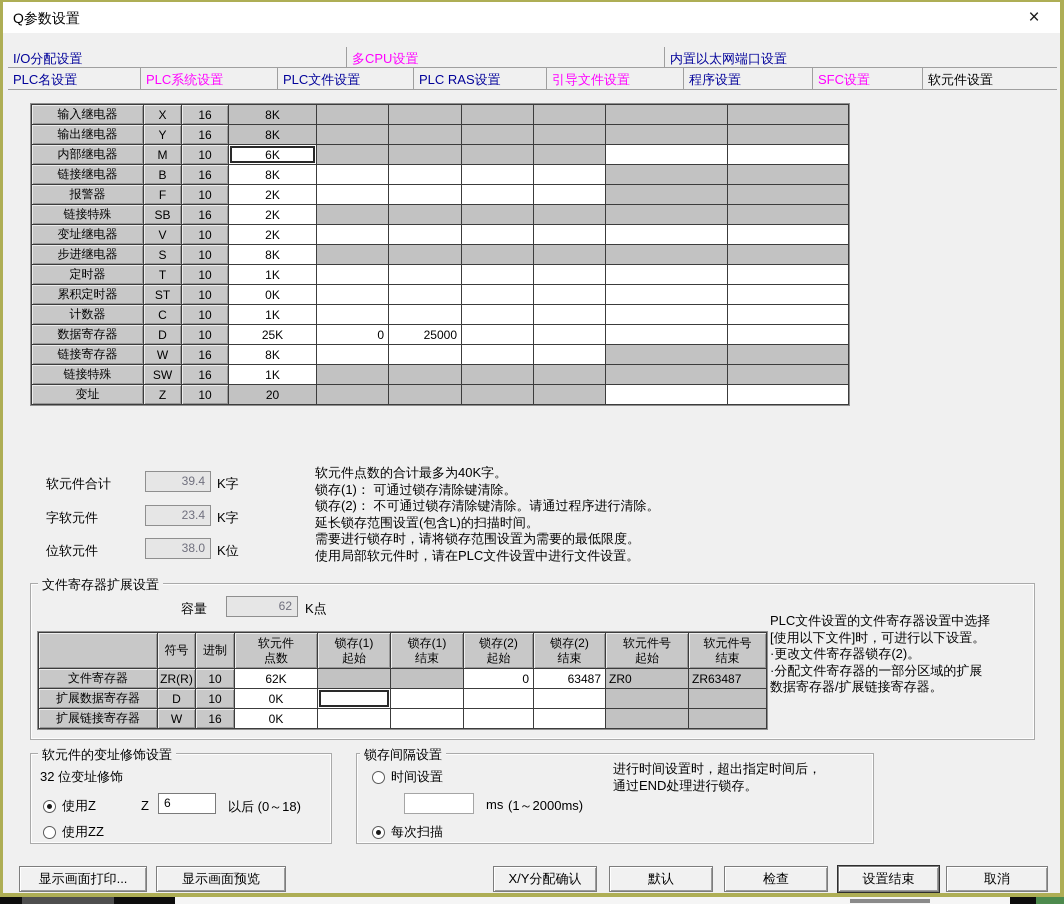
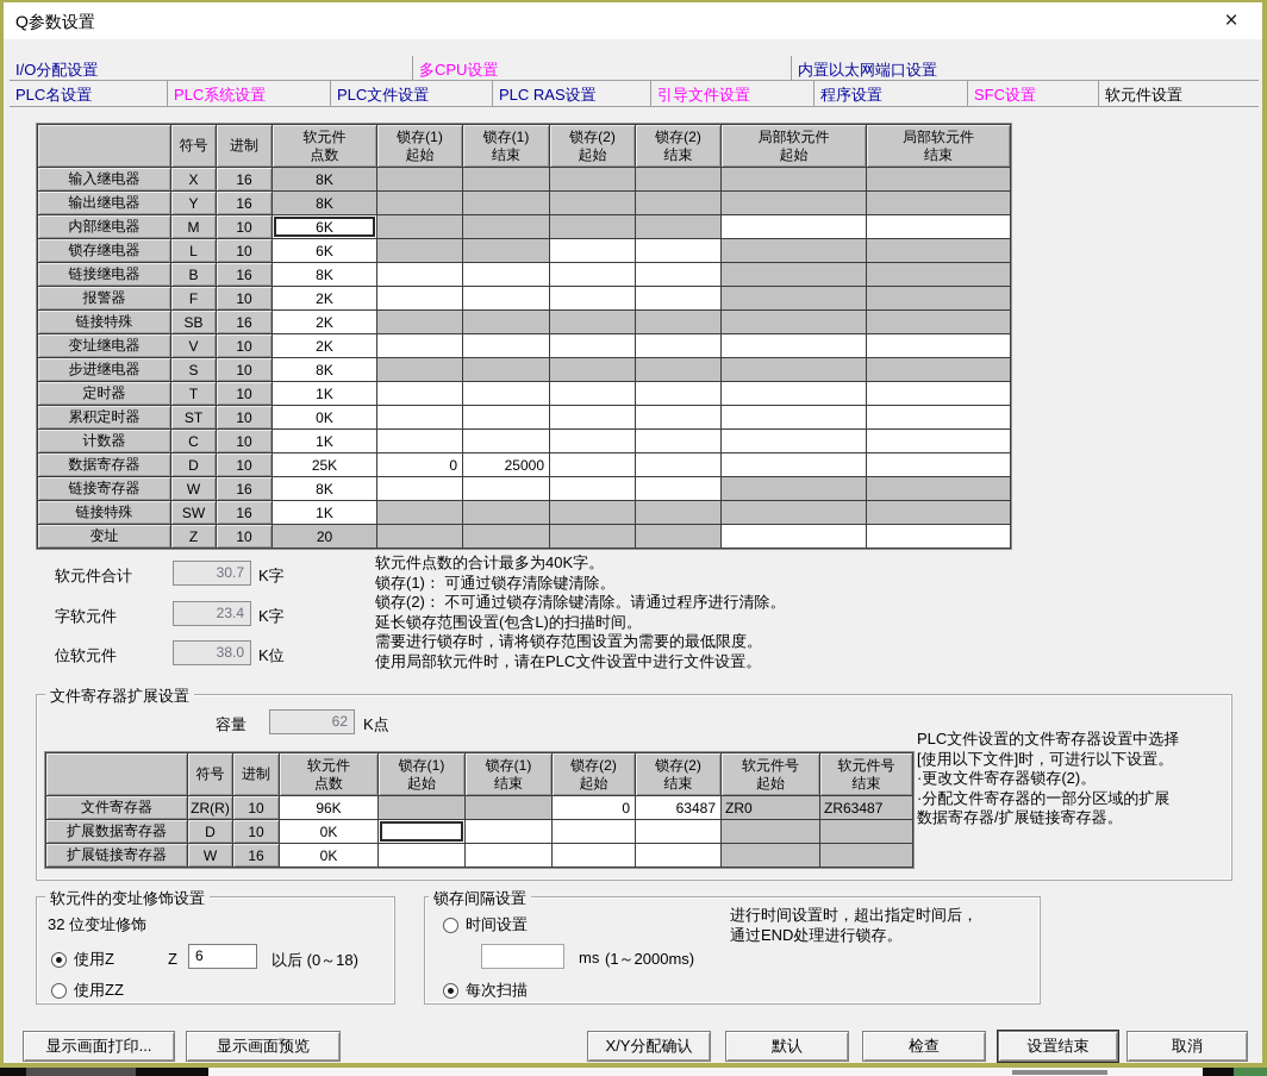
  Q参数设置
  ×
  I/O分配设置
  多CPU设置
  内置以太网端口设置
  PLC名设置
  PLC系统设置
  PLC文件设置
  PLC RAS设置
  引导文件设置
  程序设置
  SFC设置
  软元件设置
+ 	符号	进制	软元件 点数	锁存(1) 起始	锁存(1) 结束	锁存(2) 起始	锁存(2) 结束	局部软元件 起始	局部软元件 结束
  输入继电器	X	16	8K
  输出继电器	Y	16	8K
  内部继电器	M	10	6K
+ 锁存继电器	L	10	6K
  链接继电器	B	16	8K
  报警器	F	10	2K
  链接特殊	SB	16	2K
  变址继电器	V	10	2K
  步进继电器	S	10	8K
  定时器	T	10	1K
  累积定时器	ST	10	0K
  计数器	C	10	1K
  数据寄存器	D	10	25K	0	25000
  链接寄存器	W	16	8K
  链接特殊	SW	16	1K
  变址	Z	10	20
  软元件合计
- 39.4
+ 30.7
  K字
  字软元件
  23.4
  K字
  位软元件
  38.0
  K位
  软元件点数的合计最多为40K字。
  锁存(1)： 可通过锁存清除键清除。
  锁存(2)： 不可通过锁存清除键清除。请通过程序进行清除。
  延长锁存范围设置(包含L)的扫描时间。
  需要进行锁存时，请将锁存范围设置为需要的最低限度。
  使用局部软元件时，请在PLC文件设置中进行文件设置。
  文件寄存器扩展设置
  容量
  62
  K点
  	符号	进制	软元件 点数	锁存(1) 起始	锁存(1) 结束	锁存(2) 起始	锁存(2) 结束	软元件号 起始	软元件号 结束
- 文件寄存器	ZR(R)	10	62K			0	63487	ZR0	ZR63487
+ 文件寄存器	ZR(R)	10	96K			0	63487	ZR0	ZR63487
  扩展数据寄存器	D	10	0K
  扩展链接寄存器	W	16	0K
  PLC文件设置的文件寄存器设置中选择
  [使用以下文件]时，可进行以下设置。
  ·更改文件寄存器锁存(2)。
  ·分配文件寄存器的一部分区域的扩展
  数据寄存器/扩展链接寄存器。
  软元件的变址修饰设置
  32 位变址修饰
  使用Z
  Z
  6
  以后 (0～18)
  使用ZZ
  锁存间隔设置
  时间设置
  ms
  (1～2000ms)
  每次扫描
  进行时间设置时，超出指定时间后，
  通过END处理进行锁存。
  显示画面打印...
  显示画面预览
  X/Y分配确认
  默认
  检查
  设置结束
  取消
